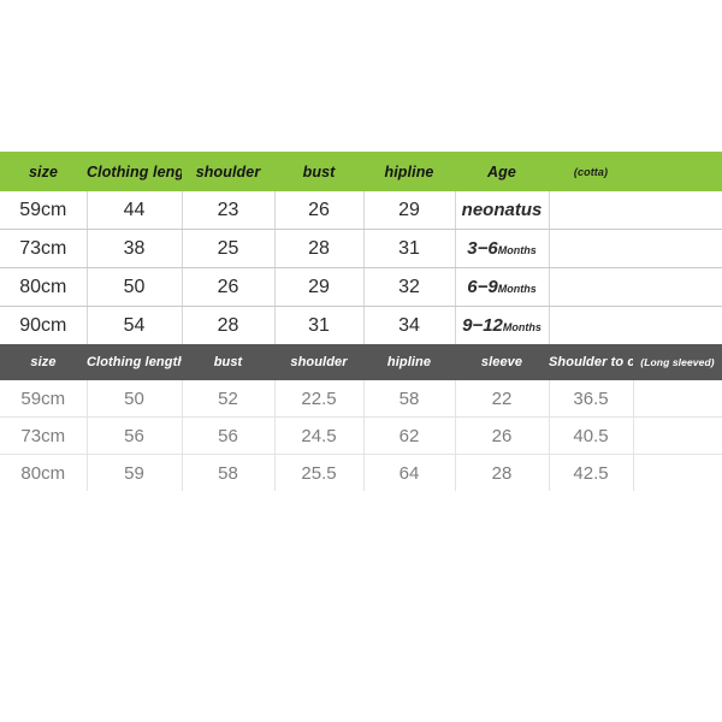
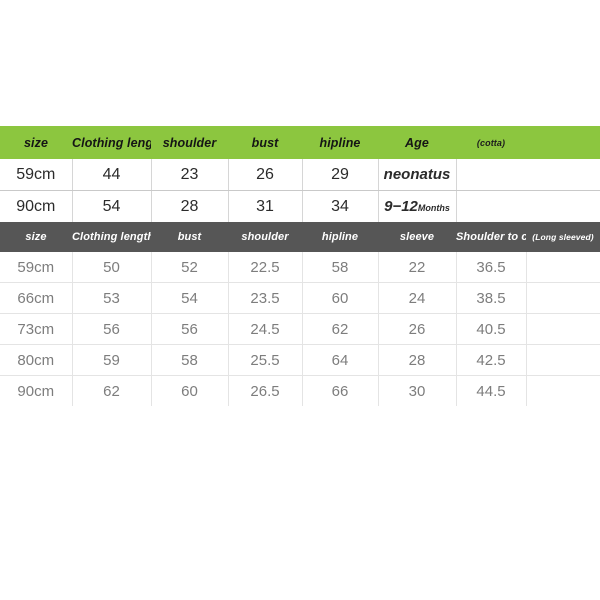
  size	Clothing leng	shoulder	bust	hipline	Age	(cotta)
  59cm	44	23	26	29	neonatus
- 73cm	38	25	28	31	3−6Months
- 80cm	50	26	29	32	6−9Months
  90cm	54	28	31	34	9−12Months
  size	Clothing length	bust	shoulder	hipline	sleeve	Shoulder to c	(Long sleeved)
  59cm	50	52	22.5	58	22	36.5
+ 66cm	53	54	23.5	60	24	38.5
  73cm	56	56	24.5	62	26	40.5
  80cm	59	58	25.5	64	28	42.5
+ 90cm	62	60	26.5	66	30	44.5
